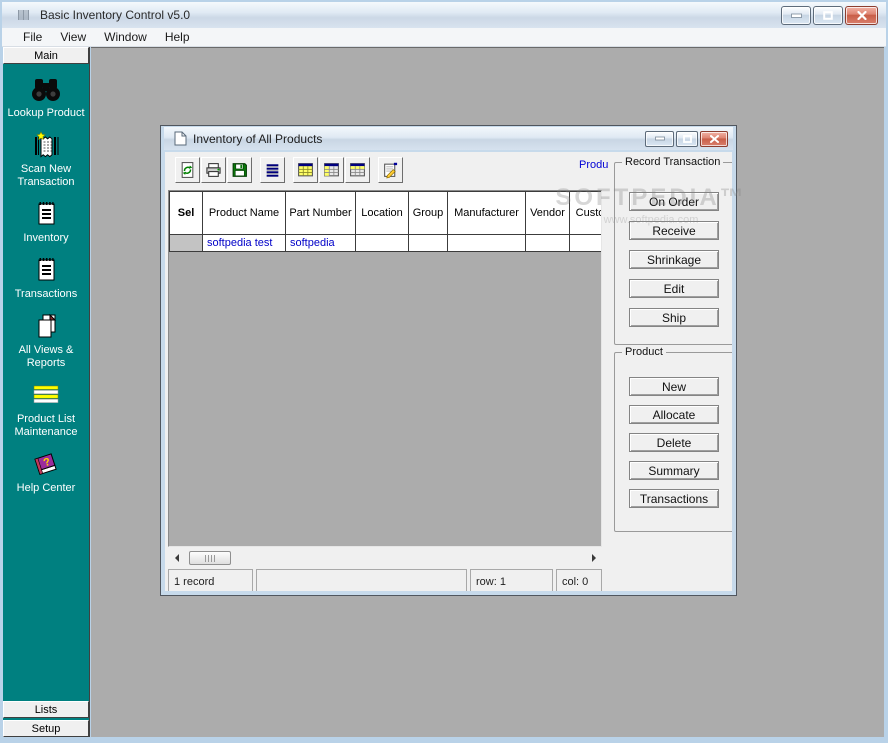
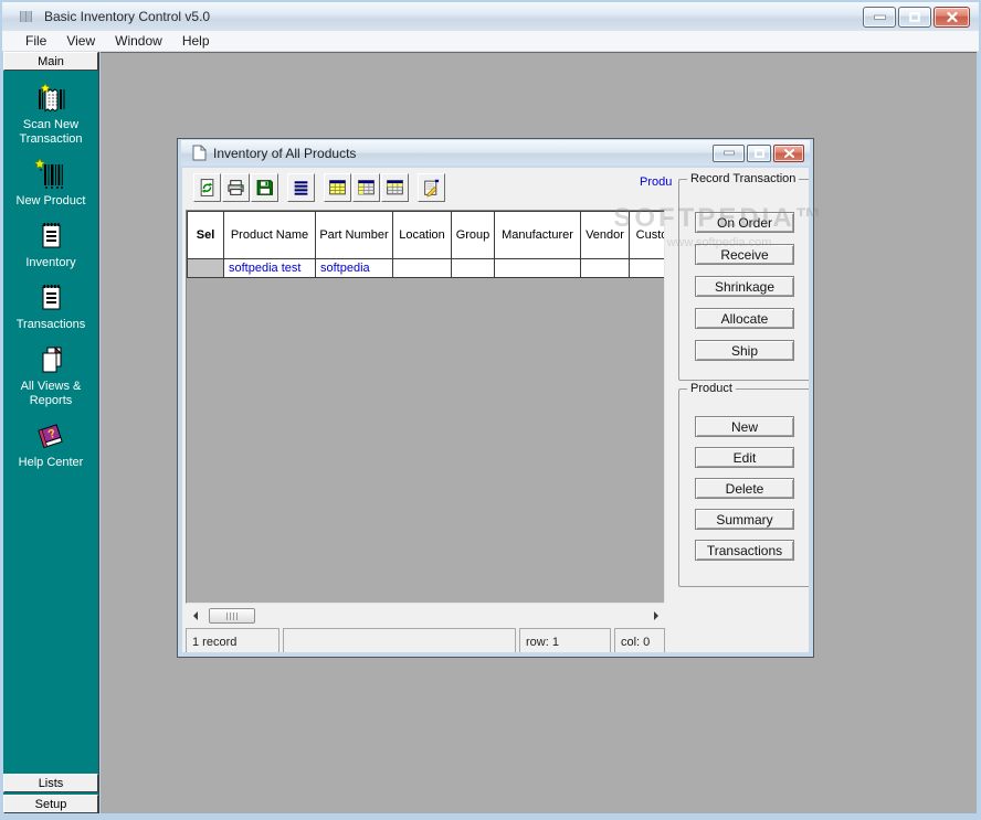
  Basic Inventory Control v5.0
  File
  View
  Window
  Help
  Main
- Lookup Product
  Scan New Transaction
+ New Product
  Inventory
  Transactions
  All Views & Reports
- Product List Maintenance
  Help Center
  Lists
  Setup
  Inventory of All Products
  Produ
  Sel	Product Name	Part Number	Location	Group	Manufacturer	Vendor	Custo
  	softpedia test	softpedia
  1 record
  row: 1
  col: 0
  Record Transaction
  On Order
  Receive
  Shrinkage
- Edit
+ Allocate
  Ship
  Product
  New
- Allocate
+ Edit
  Delete
  Summary
  Transactions
  SOFTPEDIA™
  www.softpedia.com
